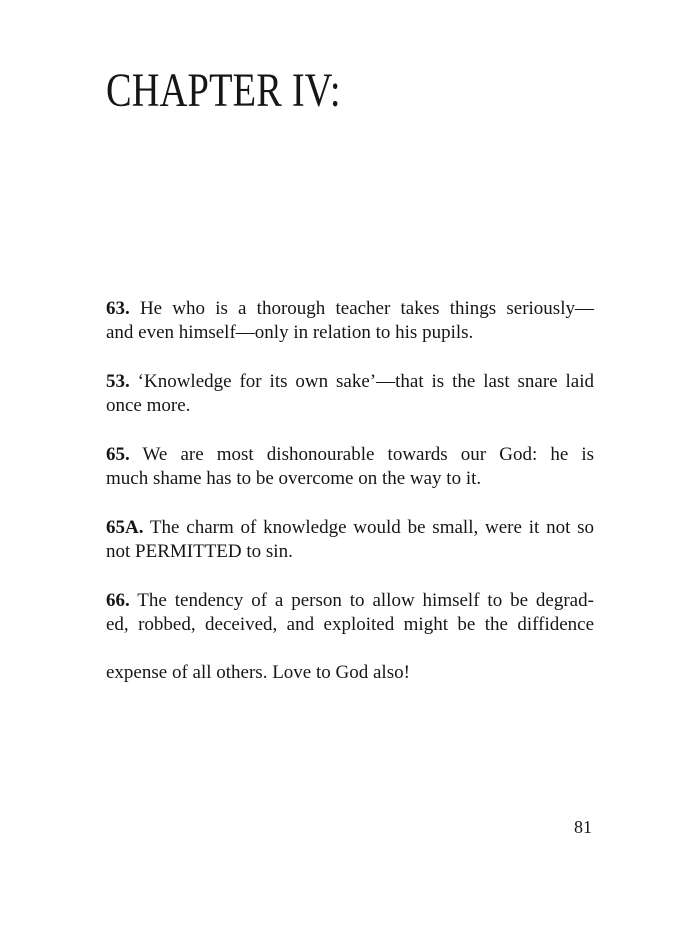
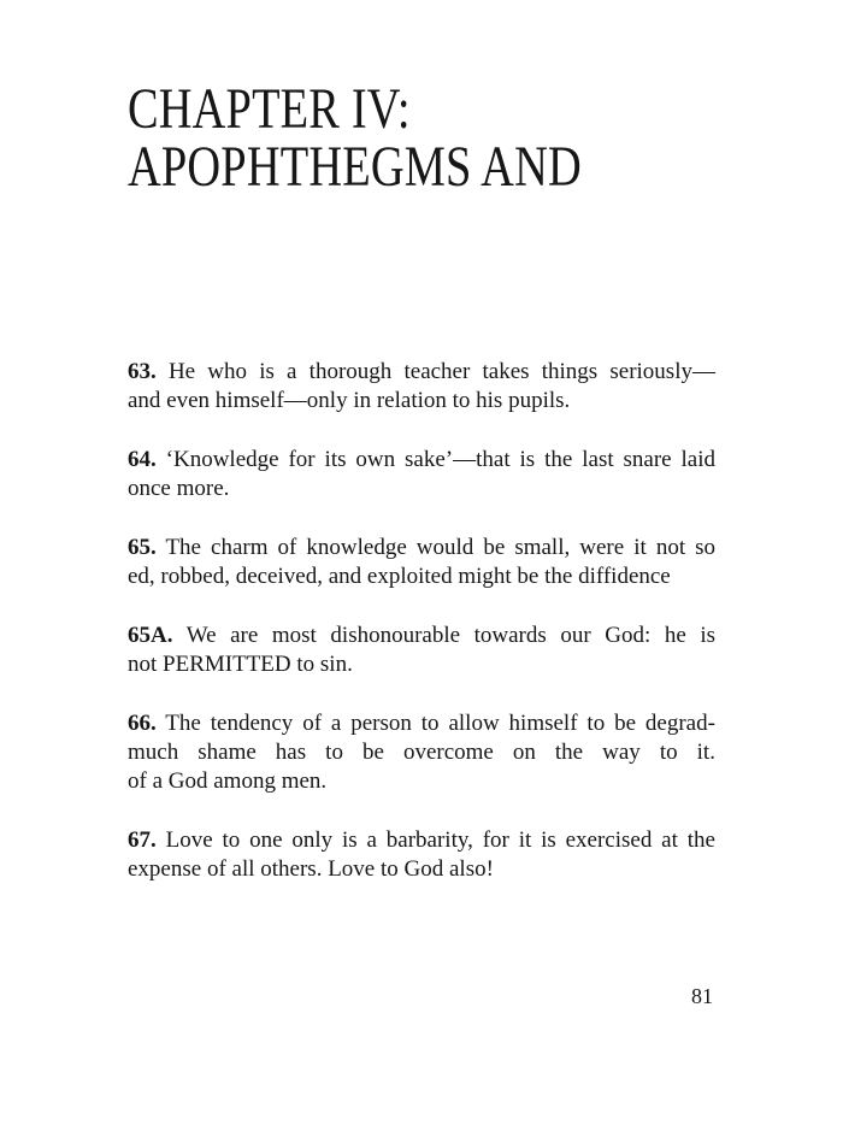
  CHAPTER IV:
+ APOPHTHEGMS AND
  63. He who is a thorough teacher takes things seriously—
  and even himself—only in relation to his pupils.
- 53. ‘Knowledge for its own sake’—that is the last snare laid
+ 64. ‘Knowledge for its own sake’—that is the last snare laid
  once more.
- 65. We are most dishonourable towards our God: he is
+ 65. The charm of knowledge would be small, were it not so
- much shame has to be overcome on the way to it.
+ ed, robbed, deceived, and exploited might be the diffidence
- 65A. The charm of knowledge would be small, were it not so
+ 65A. We are most dishonourable towards our God: he is
  not PERMITTED to sin.
  66. The tendency of a person to allow himself to be degrad-
- ed, robbed, deceived, and exploited might be the diffidence
+ much shame has to be overcome on the way to it.
+ of a God among men.
+ 67. Love to one only is a barbarity, for it is exercised at the
  expense of all others. Love to God also!
  81
